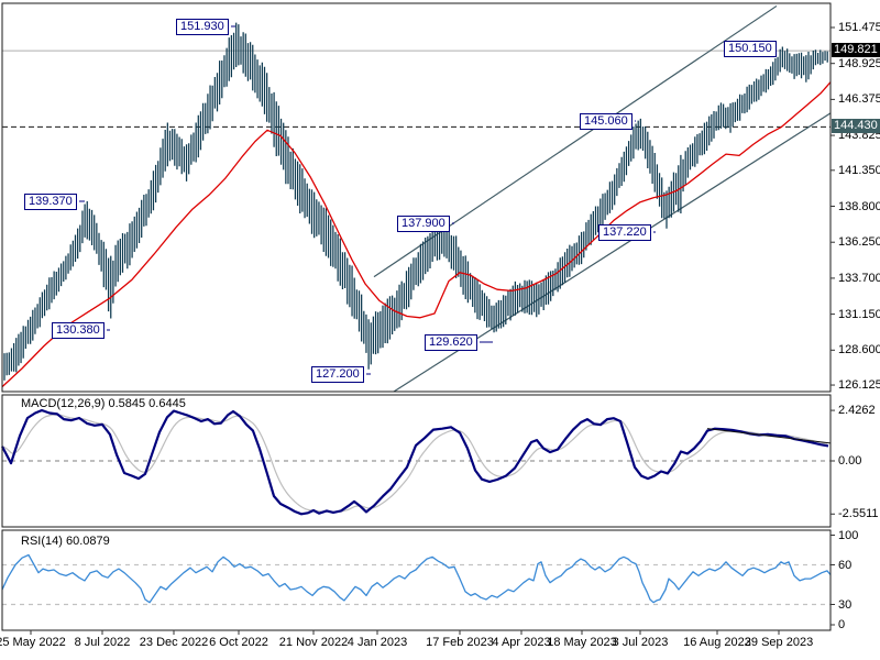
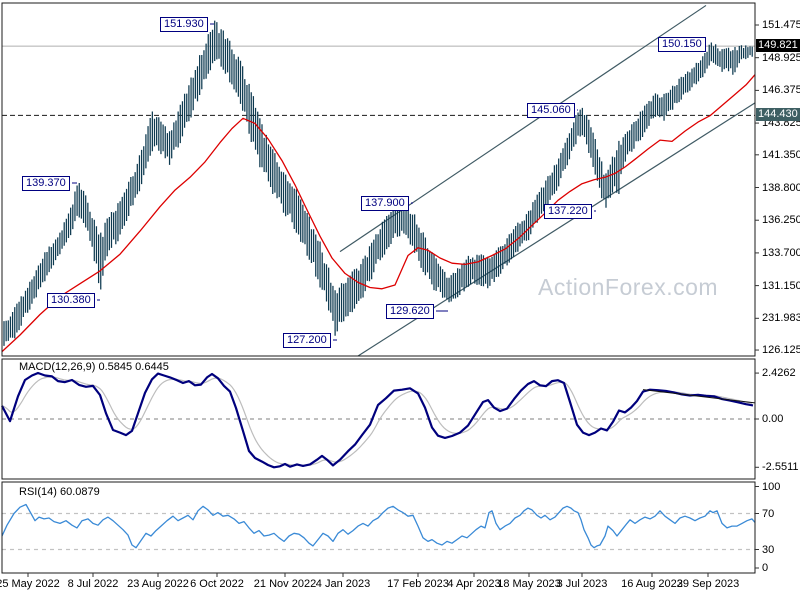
+ ActionForex.com
  MACD(12,26,9) 0.5845 0.6445
  RSI(14) 60.0879
  151.475
  148.925
  146.375
  143.825
  141.350
  138.800
  136.250
  133.700
  131.150
- 128.600
+ 231.983
  126.125
  2.4262
  0.00
  -2.5511
  100
- 60
+ 70
  30
  0
  149.821
  144.430
  5 May 2022
  8 Jul 2022
- 23 Dec 2022
+ 23 Aug 2022
  6 Oct 2022
  21 Nov 2022
  4 Jan 2023
  17 Feb 2023
  4 Apr 2023
  18 May 2023
  3 Jul 2023
  16 Aug 2023
  29 Sep 2023
  151.930
  139.370
  130.380
  127.200
  137.900
  129.620
  145.060
  137.220
  150.150
